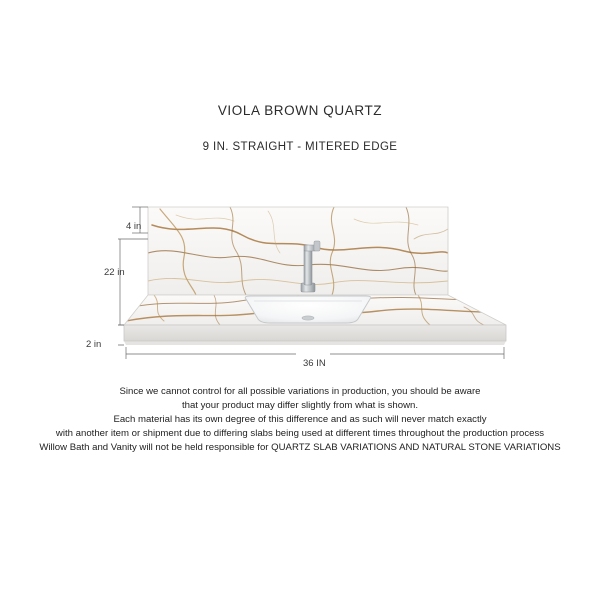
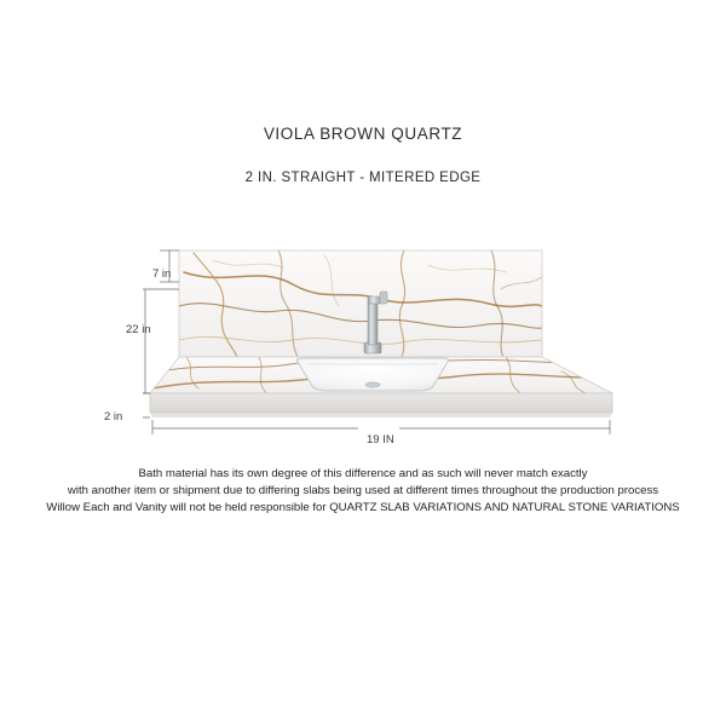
  VIOLA BROWN QUARTZ
- 9 IN. STRAIGHT - MITERED EDGE
+ 2 IN. STRAIGHT - MITERED EDGE
- 4 in
+ 7 in
  22 in
  2 in
- 36 IN
+ 19 IN
- Since we cannot control for all possible variations in production, you should be aware
- that your product may differ slightly from what is shown.
- Each material has its own degree of this difference and as such will never match exactly
+ Bath material has its own degree of this difference and as such will never match exactly
  with another item or shipment due to differing slabs being used at different times throughout the production process
- Willow Bath and Vanity will not be held responsible for QUARTZ SLAB VARIATIONS AND NATURAL STONE VARIATIONS
+ Willow Each and Vanity will not be held responsible for QUARTZ SLAB VARIATIONS AND NATURAL STONE VARIATIONS
